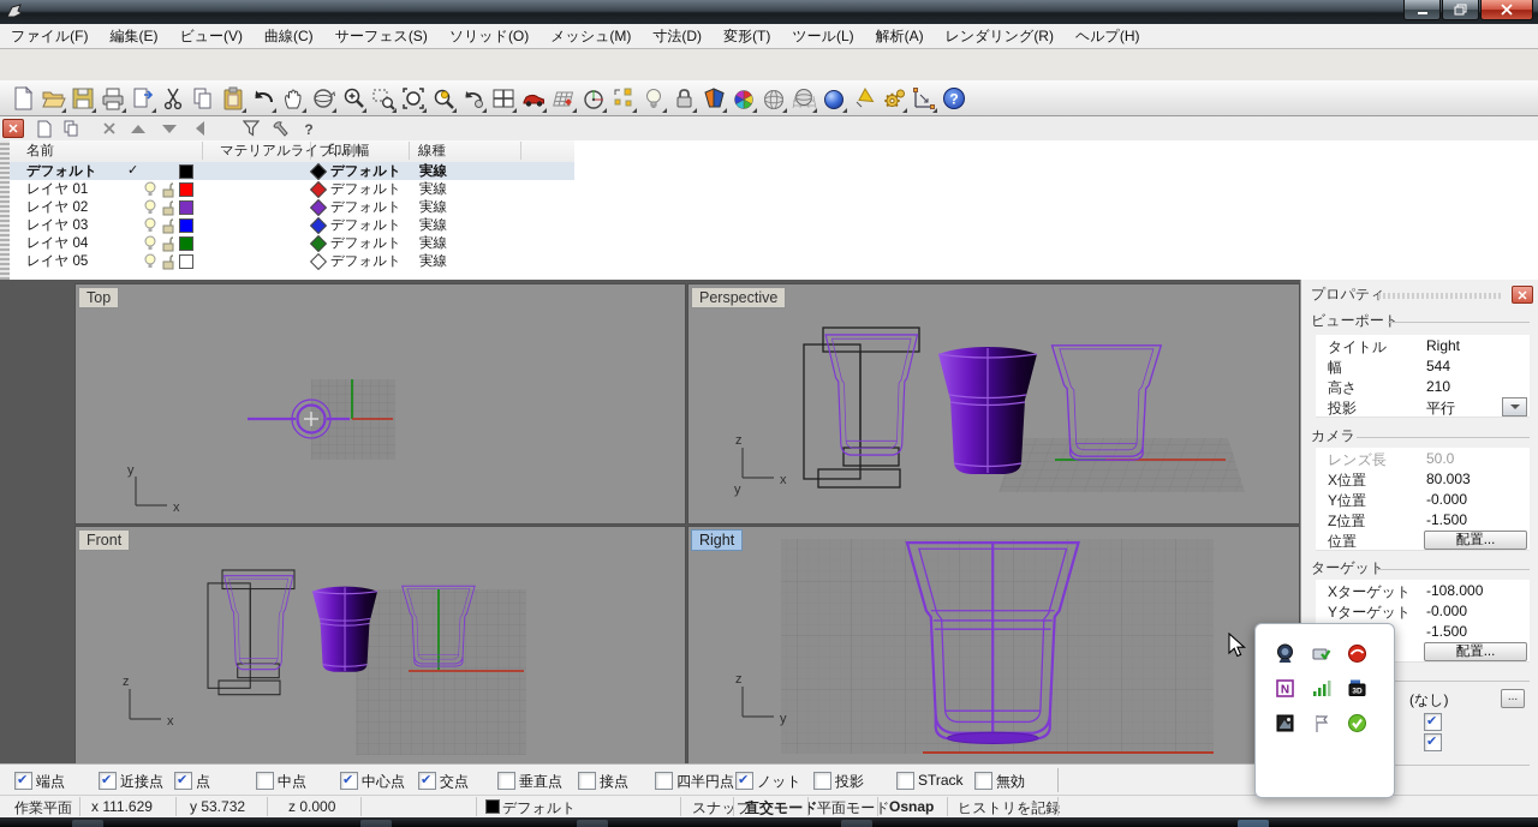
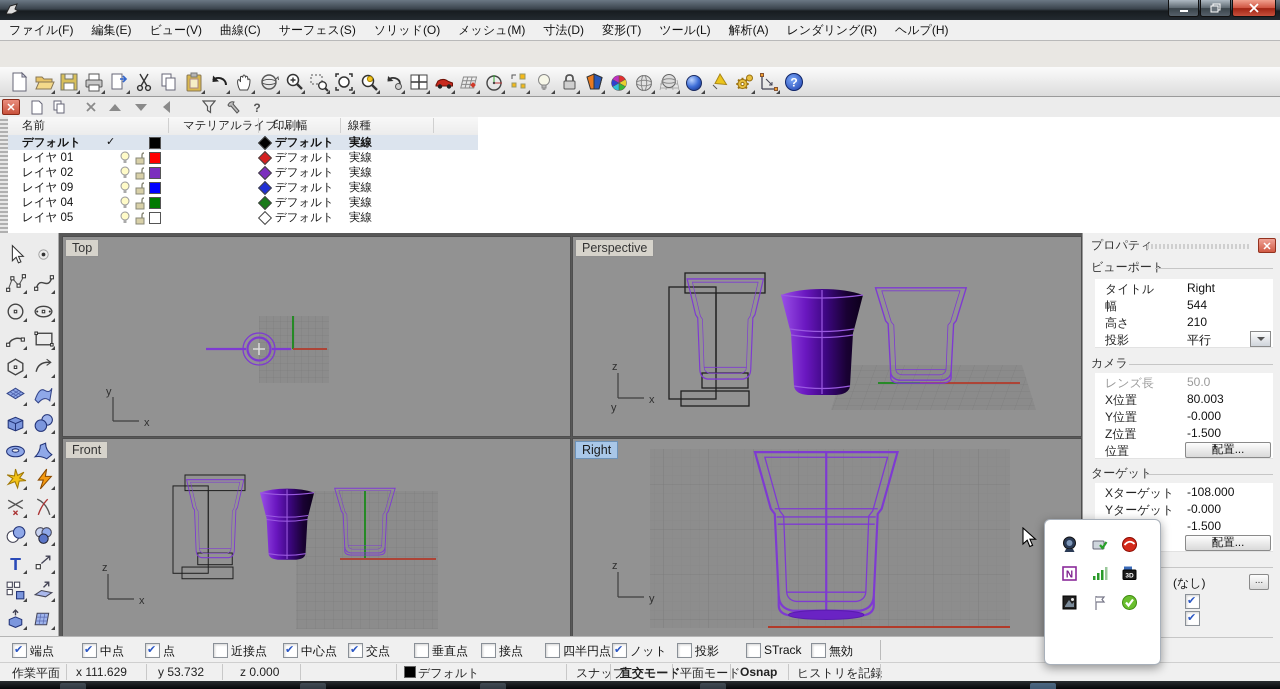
  ファイル(F)
  編集(E)
  ビュー(V)
  曲線(C)
  サーフェス(S)
  ソリッド(O)
  メッシュ(M)
  寸法(D)
  変形(T)
  ツール(L)
  解析(A)
  レンダリング(R)
  ヘルプ(H)
  ?
  ?
  名前
  マテリアルライブ...
  印刷幅
  線種
  デフォルト
  ✓
  デフォルト
  実線
  レイヤ 01
  デフォルト
  実線
  レイヤ 02
  デフォルト
  実線
- レイヤ 03
+ レイヤ 09
  デフォルト
  実線
  レイヤ 04
  デフォルト
  実線
  レイヤ 05
  デフォルト
  実線
+ T
  Top
  y
  x
  Perspective
  z
  y
  x
  Front
  z
  x
  Right
  z
  y
  プロパテ
  ビューポート
  タイトル
  Right
  幅
  544
  高さ
  210
  投影
  平行
  カメラ
  レンズ長
  50.0
  X位置
  80.003
  Y位置
  -0.000
  Z位置
  -1.500
  位置
  配置...
  ターゲット
  Xターゲット
  -108.000
  Yターゲット
  -0.000
  -1.500
  配置...
  (なし)
  ...
  端点
- 近接点
+ 中点
  点
- 中点
+ 近接点
  中心点
  交点
  垂直点
  接点
  四半円点
  ノット
  投影
  STrack
  無効
  作業平面
  x 111.629
  y 53.732
  z 0.000
  デフォルト
  スナップ
  直交モード
  平面モード
  Osnap
  ヒストリを記録
  N
